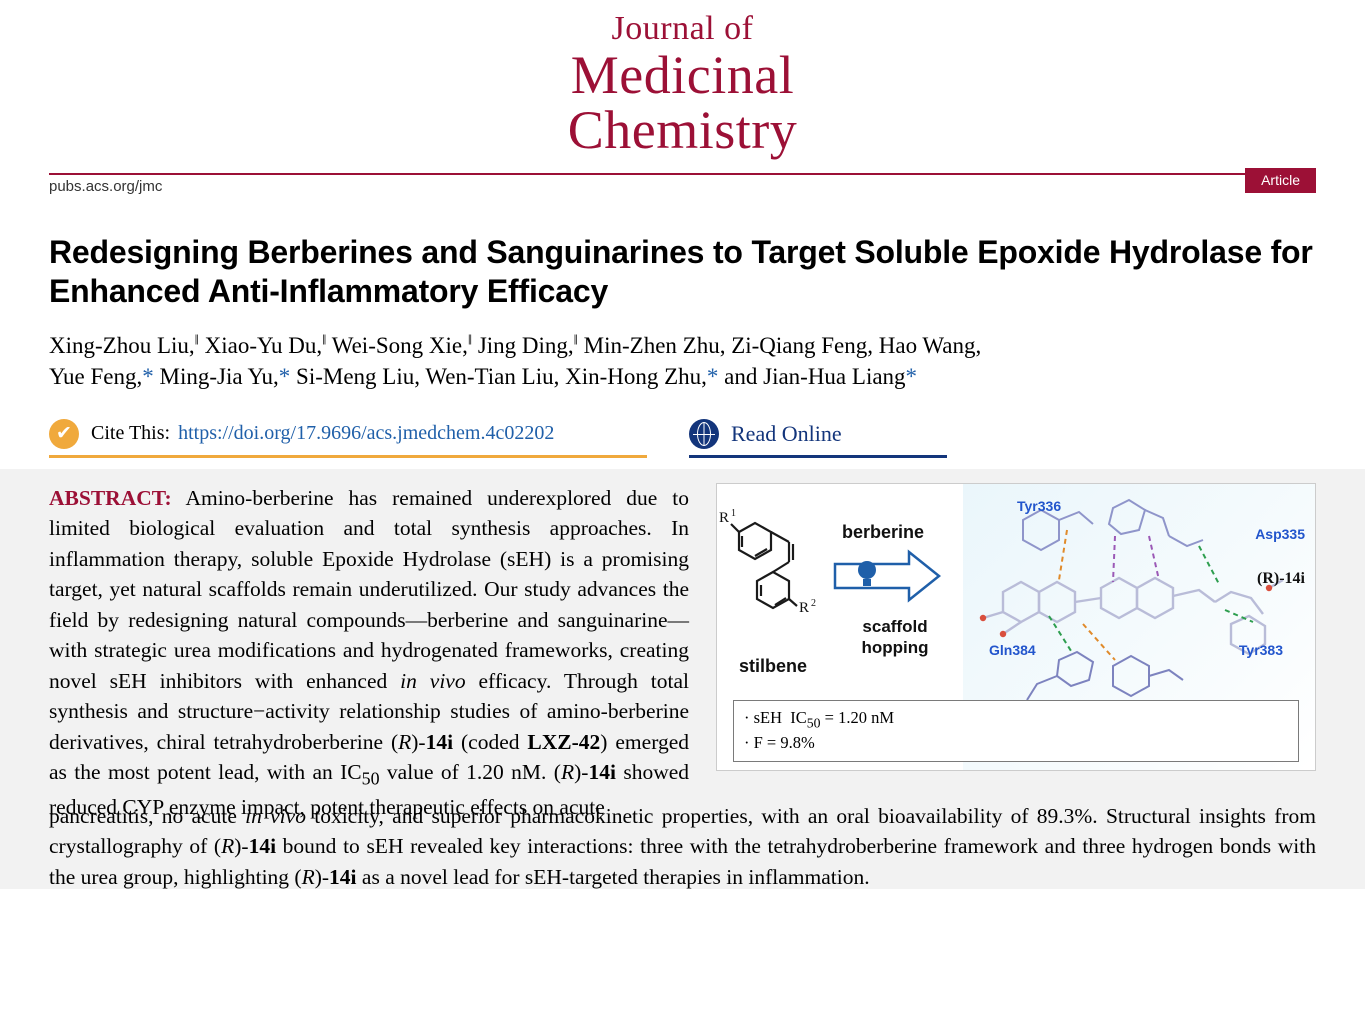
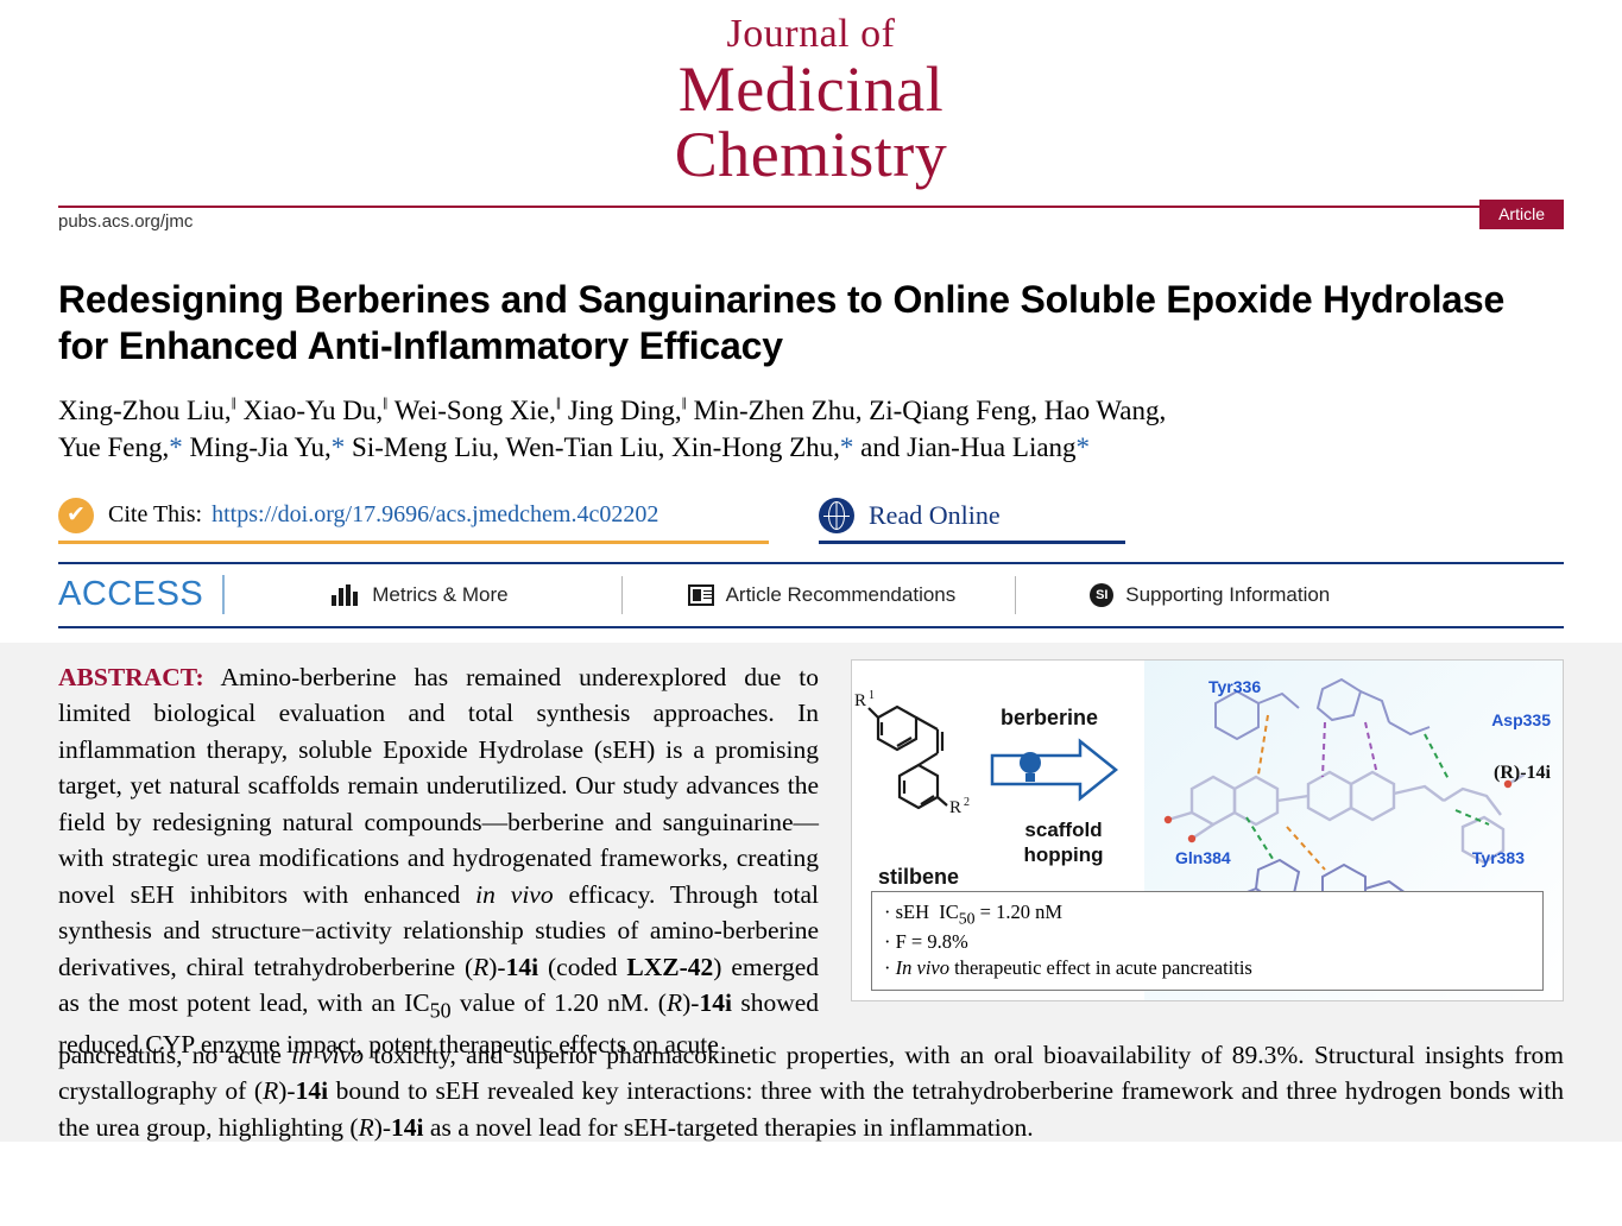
  Journal of
  Medicinal
  Chemistry
  pubs.acs.org/jmc
  Article
- Redesigning Berberines and Sanguinarines to Target Soluble Epoxide Hydrolase for Enhanced Anti-Inflammatory Efficacy
+ Redesigning Berberines and Sanguinarines to Online Soluble Epoxide Hydrolase for Enhanced Anti-Inflammatory Efficacy
  Xing-Zhou Liu,‖ Xiao-Yu Du,‖ Wei-Song Xie,‖ Jing Ding,‖ Min-Zhen Zhu, Zi-Qiang Feng, Hao Wang,
  Yue Feng,* Ming-Jia Yu,* Si-Meng Liu, Wen-Tian Liu, Xin-Hong Zhu,* and Jian-Hua Liang*
  ✔
  Cite This:
  https://doi.org/17.9696/acs.jmedchem.4c02202
  Read Online
+ ACCESS
+ Metrics & More
+ Article Recommendations
+ SI
+ Supporting Information
  ABSTRACT: Amino-berberine has remained underexplored due to limited biological evaluation and total synthesis approaches. In inflammation therapy, soluble Epoxide Hydrolase (sEH) is a promising target, yet natural scaffolds remain underutilized. Our study advances the field by redesigning natural compounds—berberine and sanguinarine—with strategic urea modifications and hydrogenated frameworks, creating novel sEH inhibitors with enhanced in vivo efficacy. Through total synthesis and structure−activity relationship studies of amino-berberine derivatives, chiral tetrahydroberberine (R)-14i (coded LXZ-42) emerged as the most potent lead, with an IC50 value of 1.20 nM. (R)-14i showed reduced CYP enzyme impact, potent therapeutic effects on acute
  pancreatitis, no acute in vivo toxicity, and superior pharmacokinetic properties, with an oral bioavailability of 89.3%. Structural insights from crystallography of (R)-14i bound to sEH revealed key interactions: three with the tetrahydroberberine framework and three hydrogen bonds with the urea group, highlighting (R)-14i as a novel lead for sEH-targeted therapies in inflammation.
  R
  1
  R
  2
  stilbene
  berberine
  scaffold
  hopping
  Tyr336
  Asp335
  Gln384
  Tyr383
  (R)-14i
  · sEH IC50 = 1.20 nM
  · F = 9.8%
+ · In vivo therapeutic effect in acute pancreatitis
